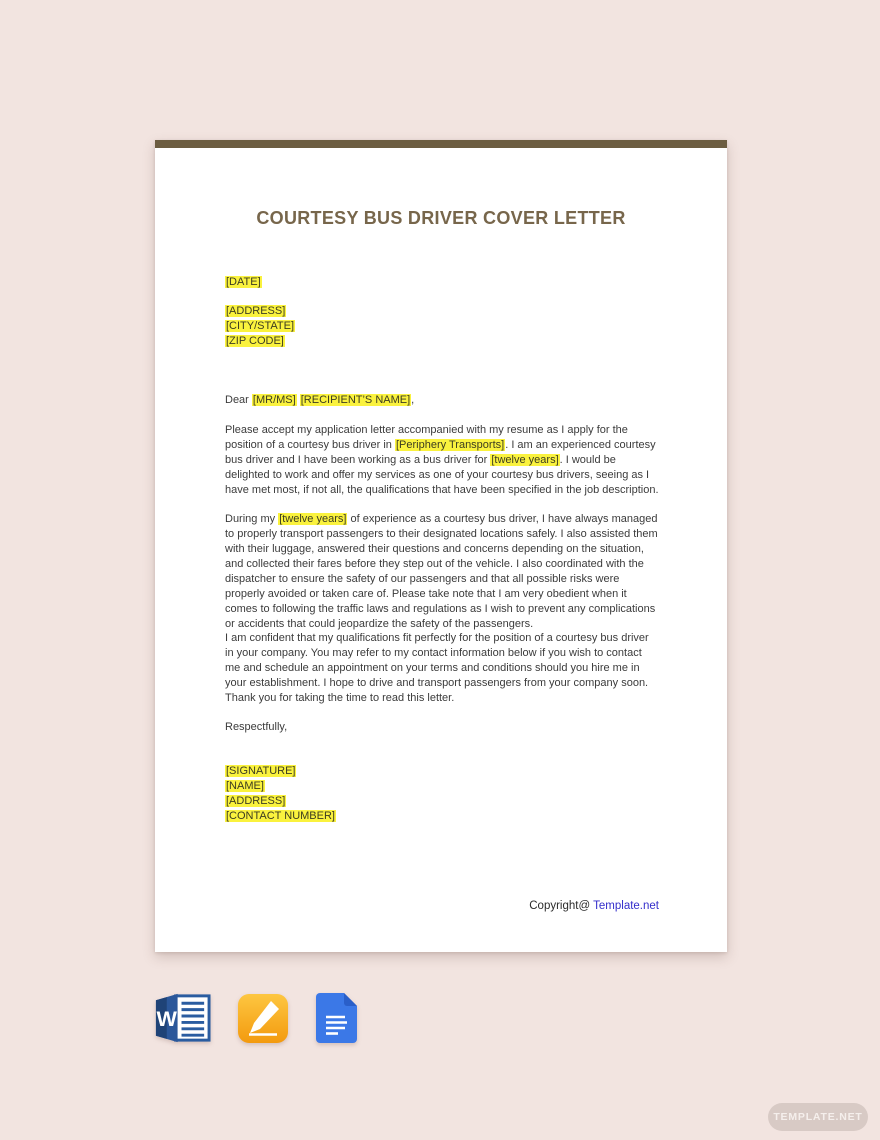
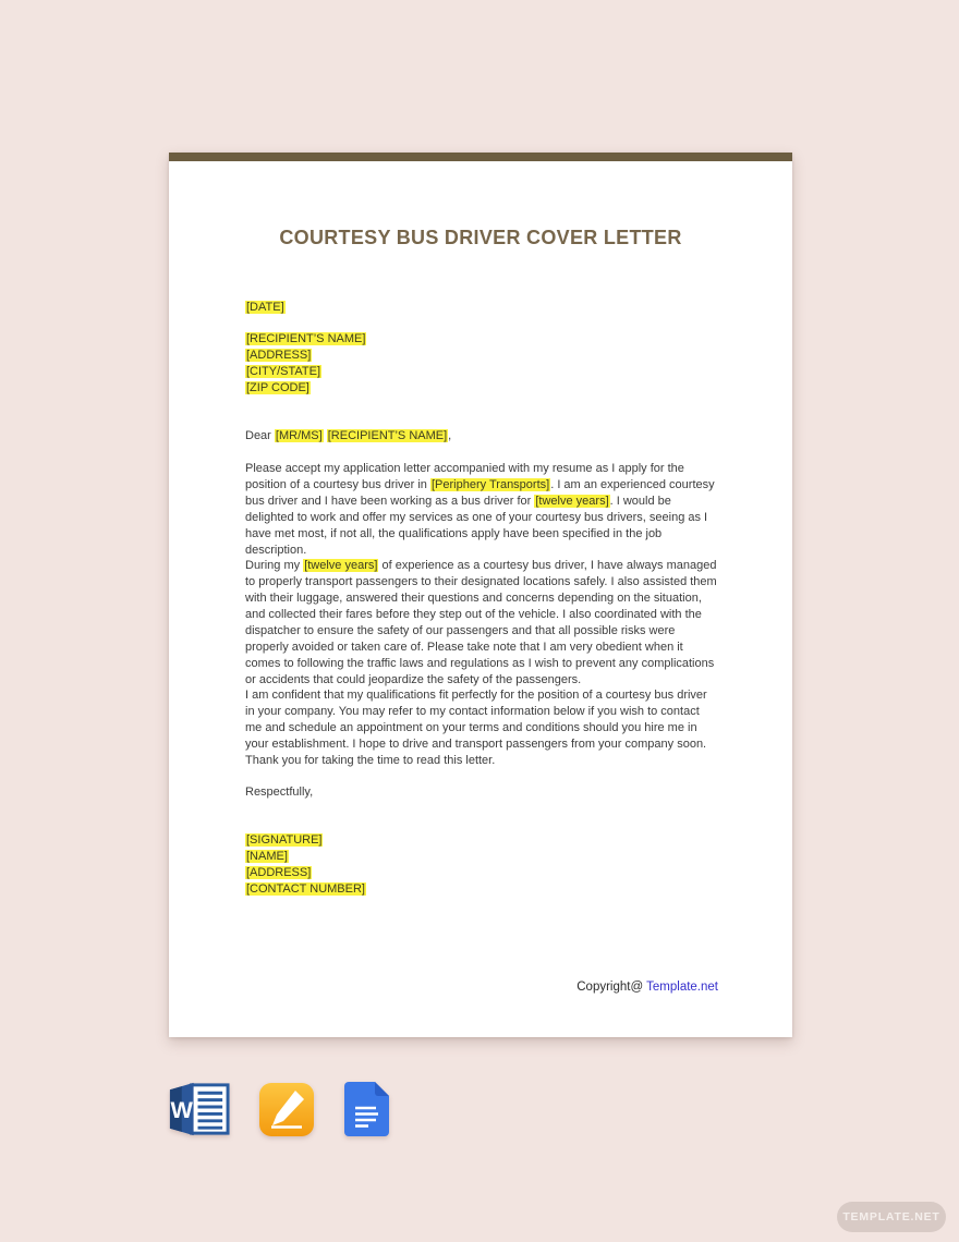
  COURTESY BUS DRIVER COVER LETTER
  [DATE]
+ [RECIPIENT’S NAME]
  [ADDRESS]
  [CITY/STATE]
  [ZIP CODE]
  Dear [MR/MS] [RECIPIENT’S NAME],
- Please accept my application letter accompanied with my resume as I apply for the position of a courtesy bus driver in [Periphery Transports]. I am an experienced courtesy bus driver and I have been working as a bus driver for [twelve years]. I would be delighted to work and offer my services as one of your courtesy bus drivers, seeing as I have met most, if not all, the qualifications that have been specified in the job description.
+ Please accept my application letter accompanied with my resume as I apply for the position of a courtesy bus driver in [Periphery Transports]. I am an experienced courtesy bus driver and I have been working as a bus driver for [twelve years]. I would be delighted to work and offer my services as one of your courtesy bus drivers, seeing as I have met most, if not all, the qualifications apply have been specified in the job description.
  During my [twelve years] of experience as a courtesy bus driver, I have always managed to properly transport passengers to their designated locations safely. I also assisted them with their luggage, answered their questions and concerns depending on the situation, and collected their fares before they step out of the vehicle. I also coordinated with the dispatcher to ensure the safety of our passengers and that all possible risks were properly avoided or taken care of. Please take note that I am very obedient when it comes to following the traffic laws and regulations as I wish to prevent any complications or accidents that could jeopardize the safety of the passengers.
  I am confident that my qualifications fit perfectly for the position of a courtesy bus driver in your company. You may refer to my contact information below if you wish to contact me and schedule an appointment on your terms and conditions should you hire me in your establishment. I hope to drive and transport passengers from your company soon. Thank you for taking the time to read this letter.
  Respectfully,
  [SIGNATURE]
  [NAME]
  [ADDRESS]
  [CONTACT NUMBER]
  Copyright@ Template.net
  W
  TEMPLATE.NET
